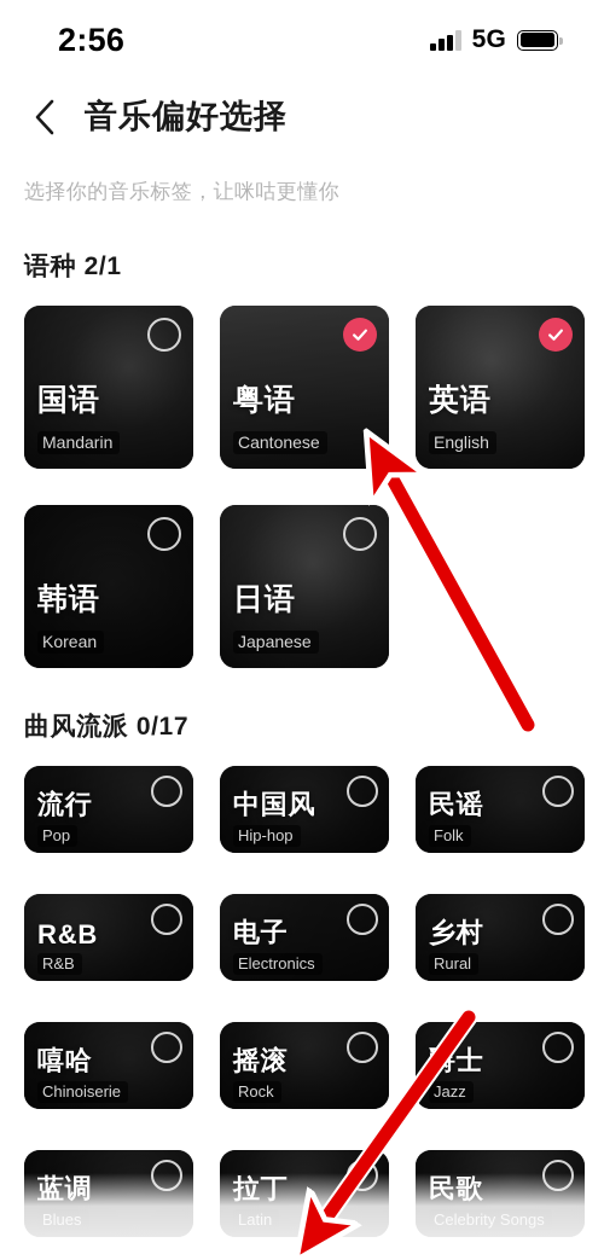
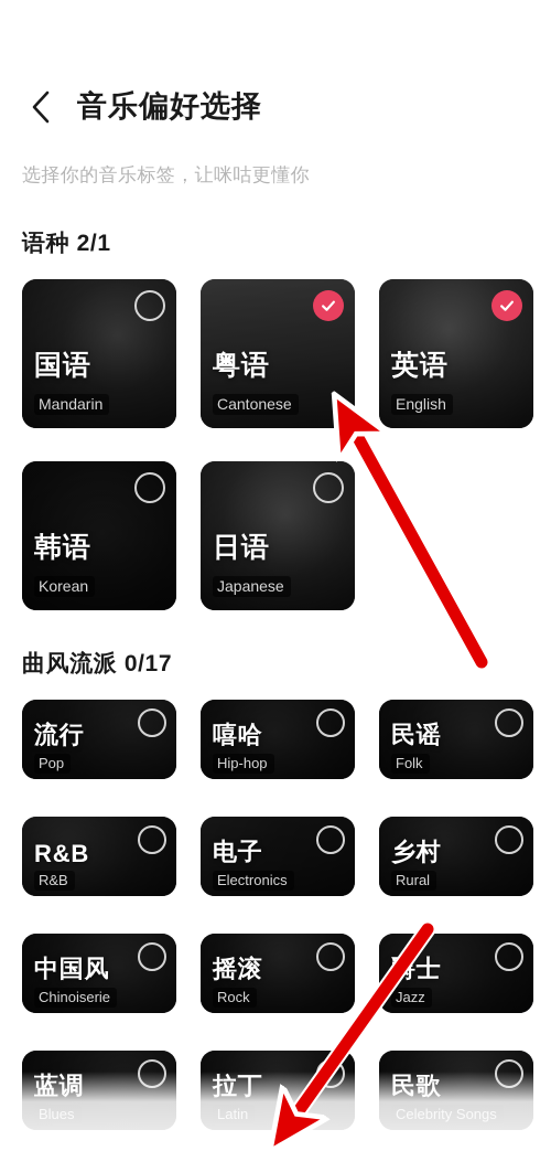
- 2:56
- 5G
  音乐偏好选择
  选择你的音乐标签，让咪咕更懂你
  语种 2/1
  曲风流派 0/17
  国语
  Mandarin
  粤语
  Cantonese
  英语
  English
  韩语
  Korean
  日语
  Japanese
  流行
  Pop
- 中国风
+ 嘻哈
  Hip-hop
  民谣
  Folk
  R&B
  R&B
  电子
  Electronics
  乡村
  Rural
- 嘻哈
+ 中国风
  Chinoiserie
  摇滚
  Rock
  Jazz
